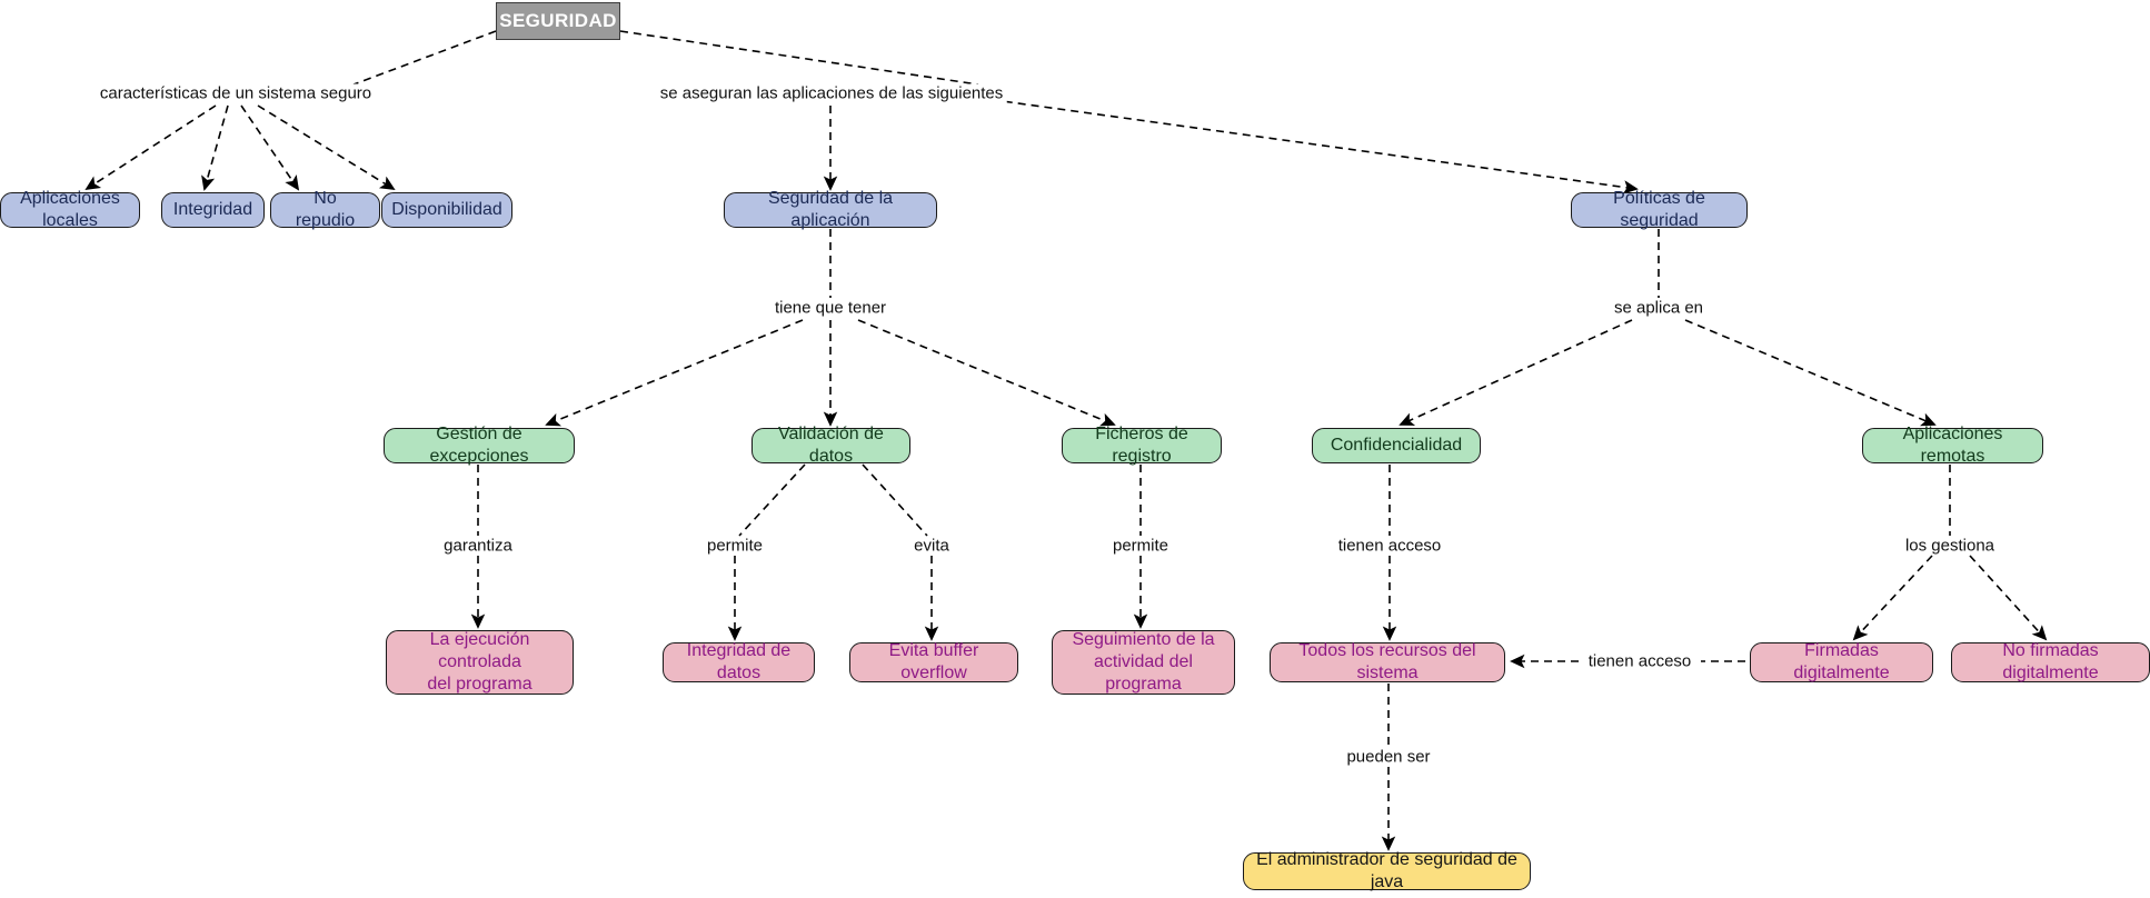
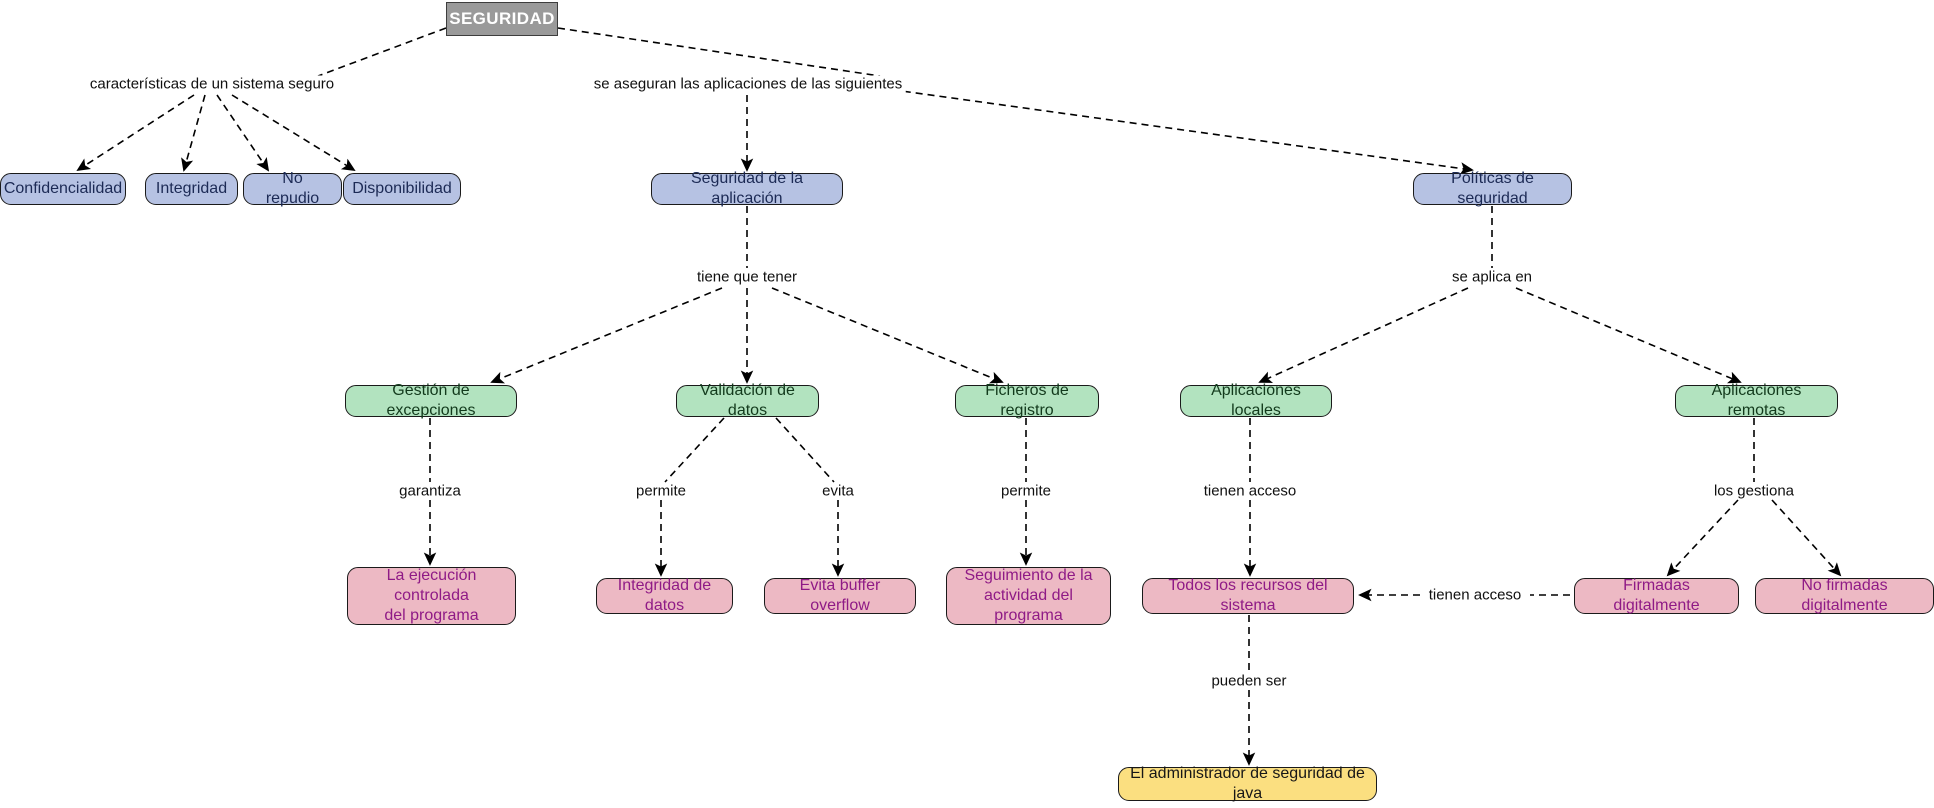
  SEGURIDAD
- Aplicaciones locales
+ Confidencialidad
  Integridad
  No repudio
  Disponibilidad
  Seguridad de la aplicación
  Políticas de seguridad
  Gestión de excepciones
  Validación de datos
  Ficheros de registro
- Confidencialidad
+ Aplicaciones locales
  Aplicaciones remotas
  La ejecución controlada
  del programa
  Integridad de datos
  Evita buffer overflow
  Seguimiento de la
  actividad del programa
  Todos los recursos del sistema
  Firmadas digitalmente
  No firmadas digitalmente
  El administrador de seguridad de java
  características de un sistema seguro
  se aseguran las aplicaciones de las siguientes
  tiene que tener
  se aplica en
  garantiza
  permite
  evita
  permite
  tienen acceso
  los gestiona
  tienen acceso
  pueden ser
